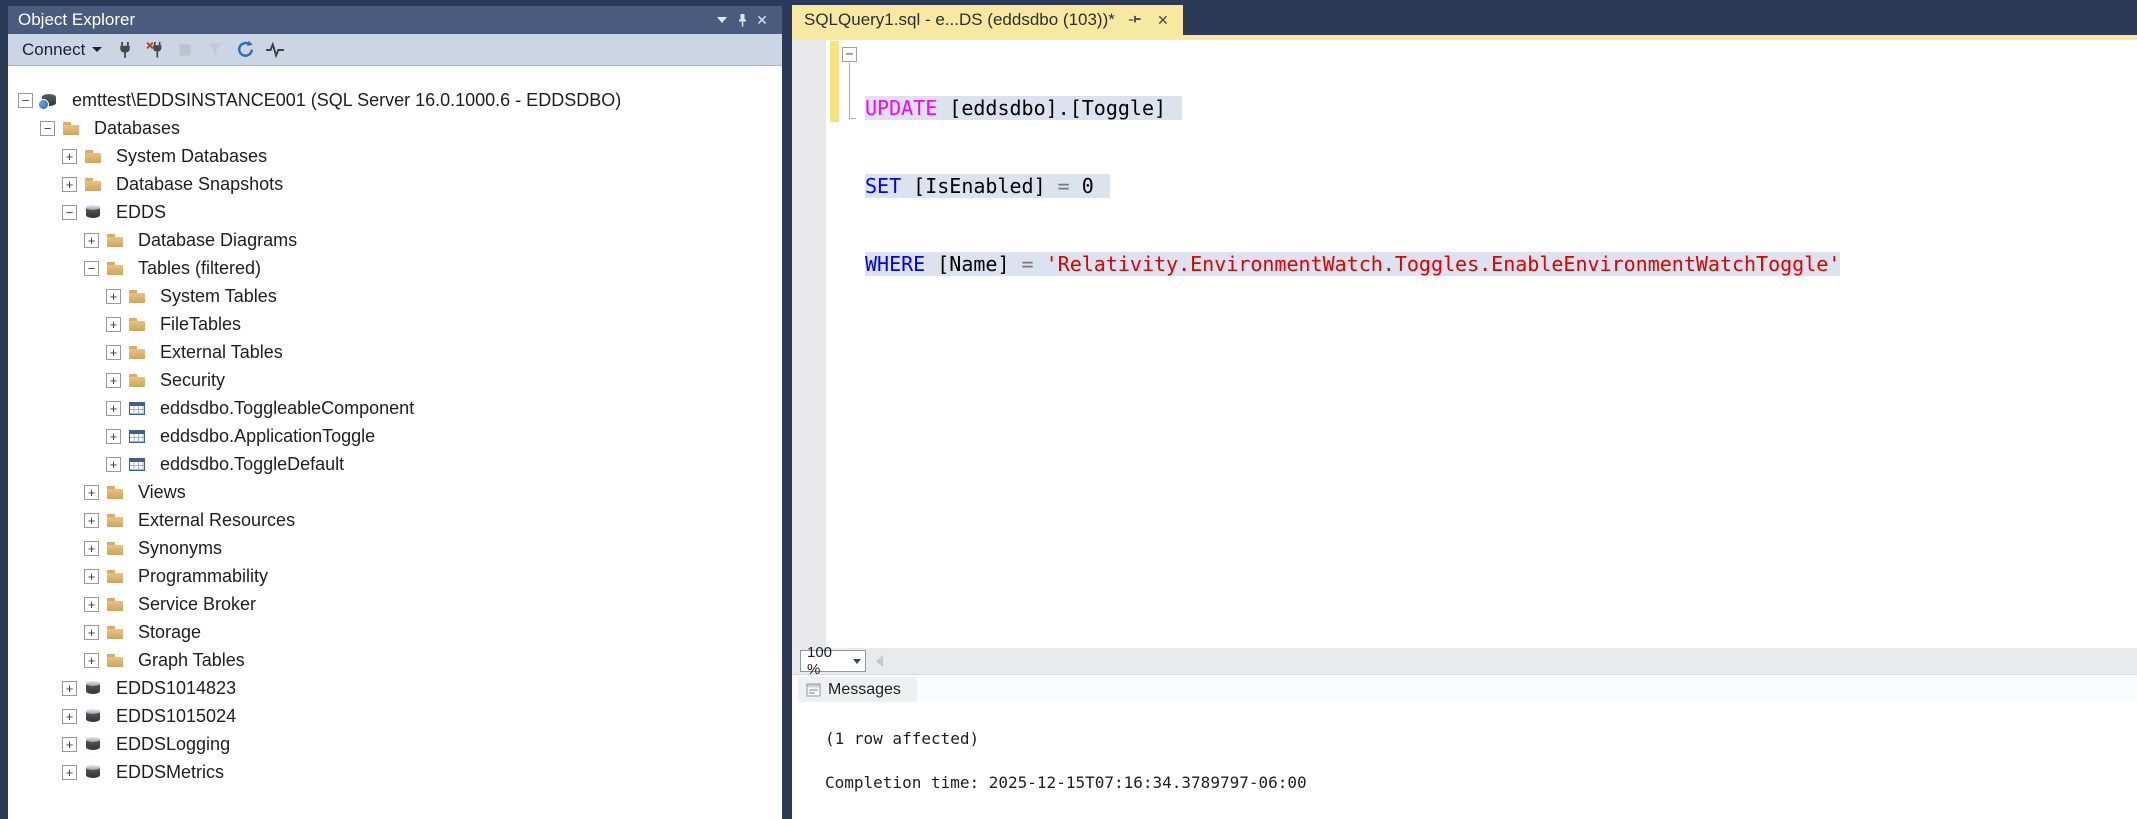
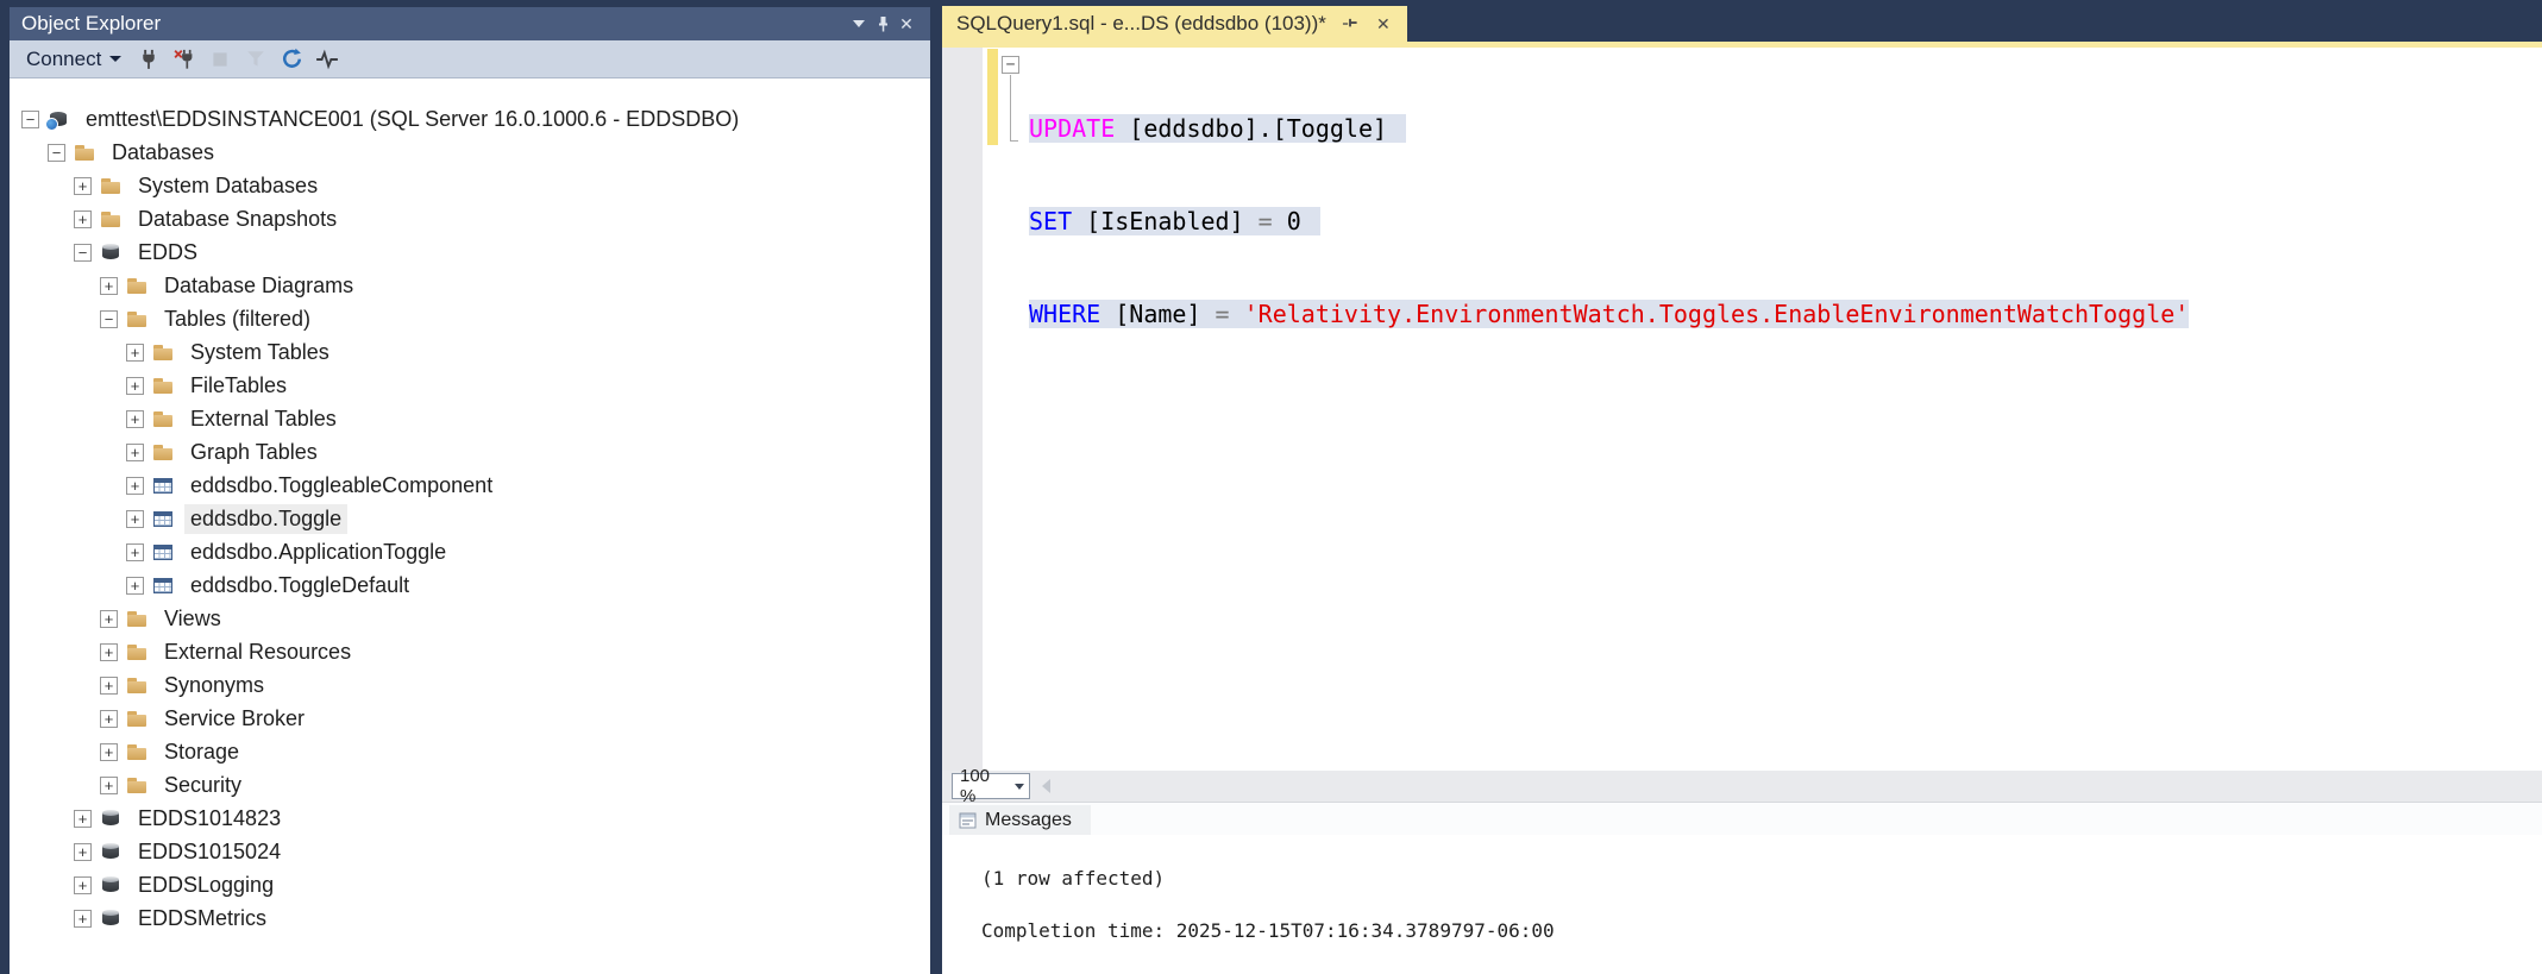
  Object Explorer
  ✕
  Connect
  emttest\EDDSINSTANCE001 (SQL Server 16.0.1000.6 - EDDSDBO)
  Databases
  System Databases
  Database Snapshots
  EDDS
  Database Diagrams
  Tables (filtered)
  System Tables
  FileTables
  External Tables
- Security
+ Graph Tables
  eddsdbo.ToggleableComponent
+ eddsdbo.Toggle
  eddsdbo.ApplicationToggle
  eddsdbo.ToggleDefault
  Views
  External Resources
  Synonyms
- Programmability
  Service Broker
  Storage
- Graph Tables
+ Security
  EDDS1014823
  EDDS1015024
  EDDSLogging
  EDDSMetrics
  SQLQuery1.sql - e...DS (eddsdbo (103))*
  ✕
  −
  UPDATE [eddsdbo].[Toggle]
  SET [IsEnabled] = 0
  WHERE [Name] = 'Relativity.EnvironmentWatch.Toggles.EnableEnvironmentWatchToggle'
  100 %
  Messages
  (1 row affected)
  Completion time: 2025-12-15T07:16:34.3789797-06:00
